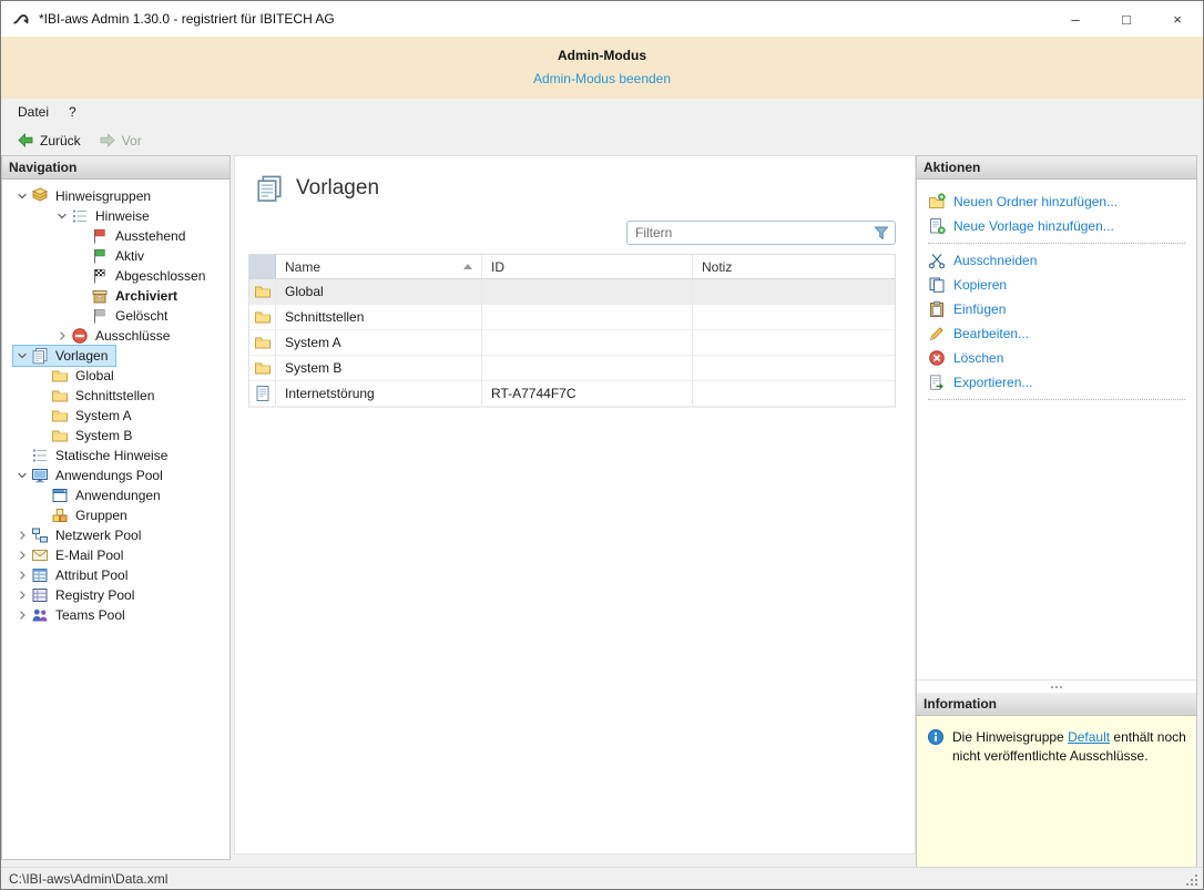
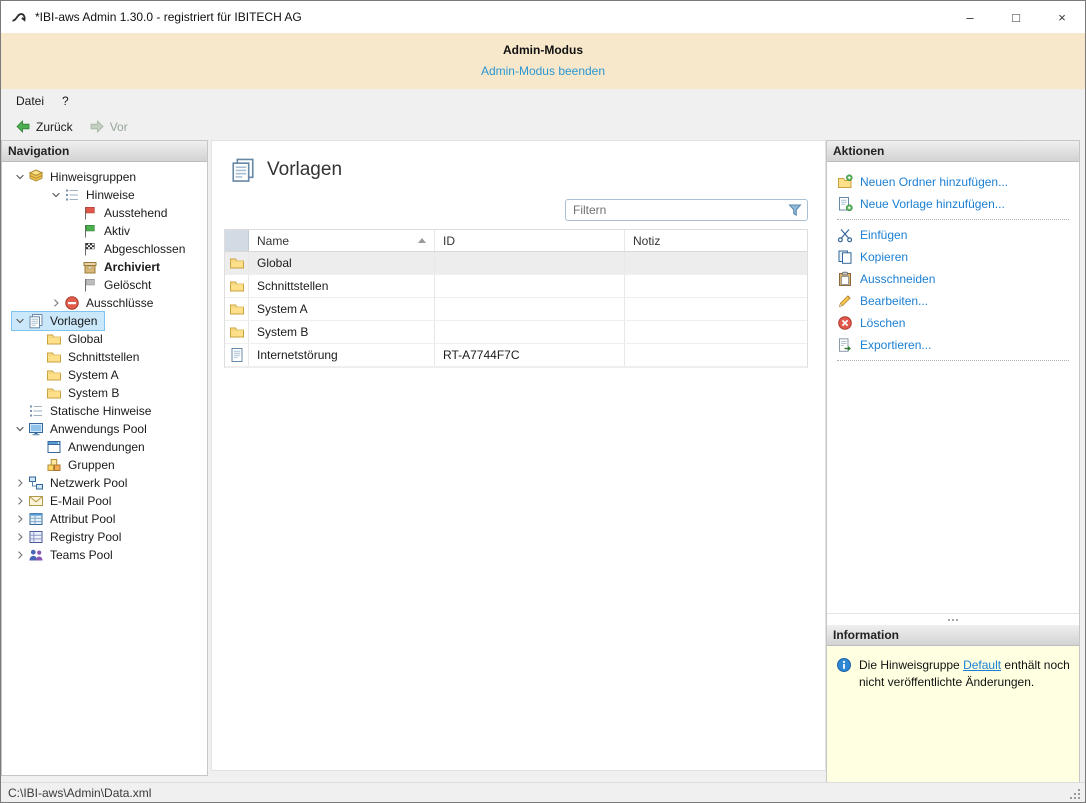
  *IBI-aws Admin 1.30.0 - registriert für IBITECH AG
  –
  □
  ×
  Admin-Modus
  Admin-Modus beenden
  Datei
  ?
  Zurück
  Vor
  Navigation
  Hinweisgruppen
  Hinweise
  Ausstehend
  Aktiv
  Abgeschlossen
  Archiviert
  Gelöscht
  Ausschlüsse
  Vorlagen
  Global
  Schnittstellen
  System A
  System B
  Statische Hinweise
  Anwendungs Pool
  Anwendungen
  Gruppen
  Netzwerk Pool
  E-Mail Pool
  Attribut Pool
  Registry Pool
  Teams Pool
  Vorlagen
  Filtern
  Name
  ID
  Notiz
  Global
  Schnittstellen
  System A
  System B
  Internetstörung
  RT-A7744F7C
  Aktionen
  Neuen Ordner hinzufügen...
  Neue Vorlage hinzufügen...
- Ausschneiden
+ Einfügen
  Kopieren
- Einfügen
+ Ausschneiden
  Bearbeiten...
  Löschen
  Exportieren...
  Information
- Die Hinweisgruppe Default enthält noch nicht veröffentlichte Ausschlüsse.
+ Die Hinweisgruppe Default enthält noch nicht veröffentlichte Änderungen.
  C:\IBI-aws\Admin\Data.xml
